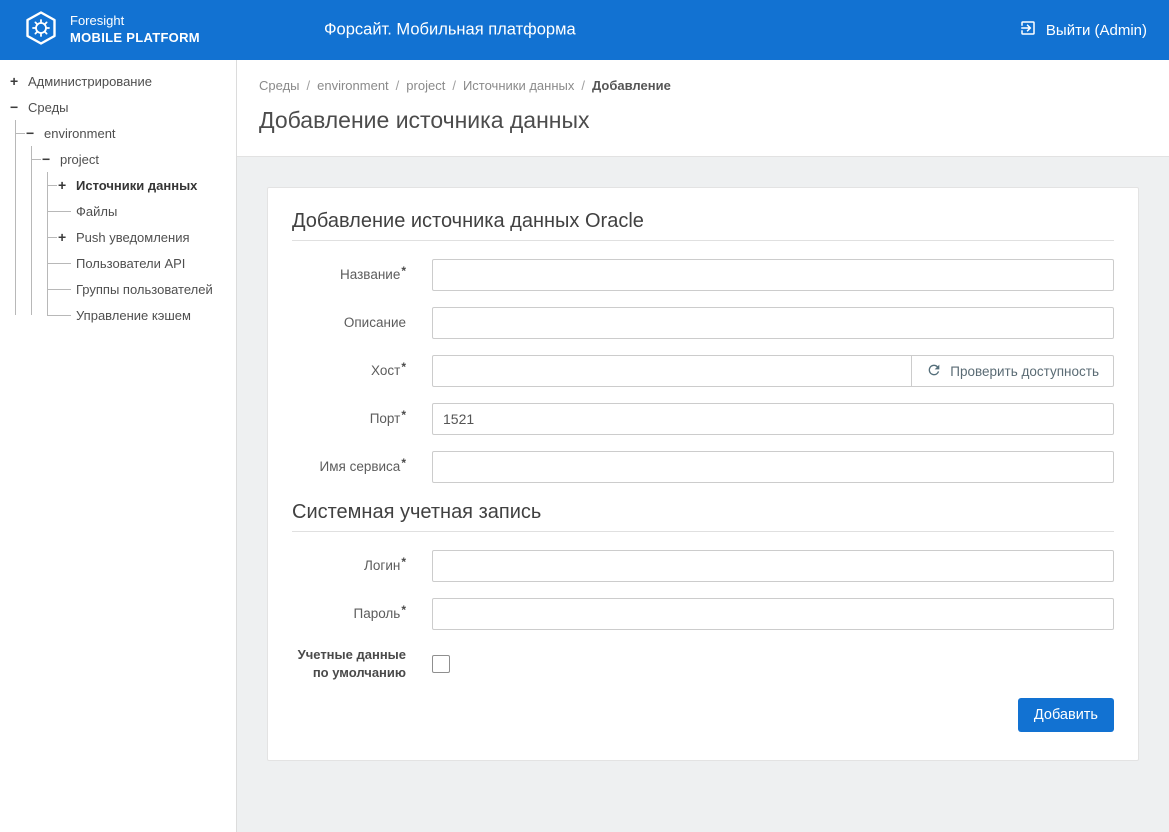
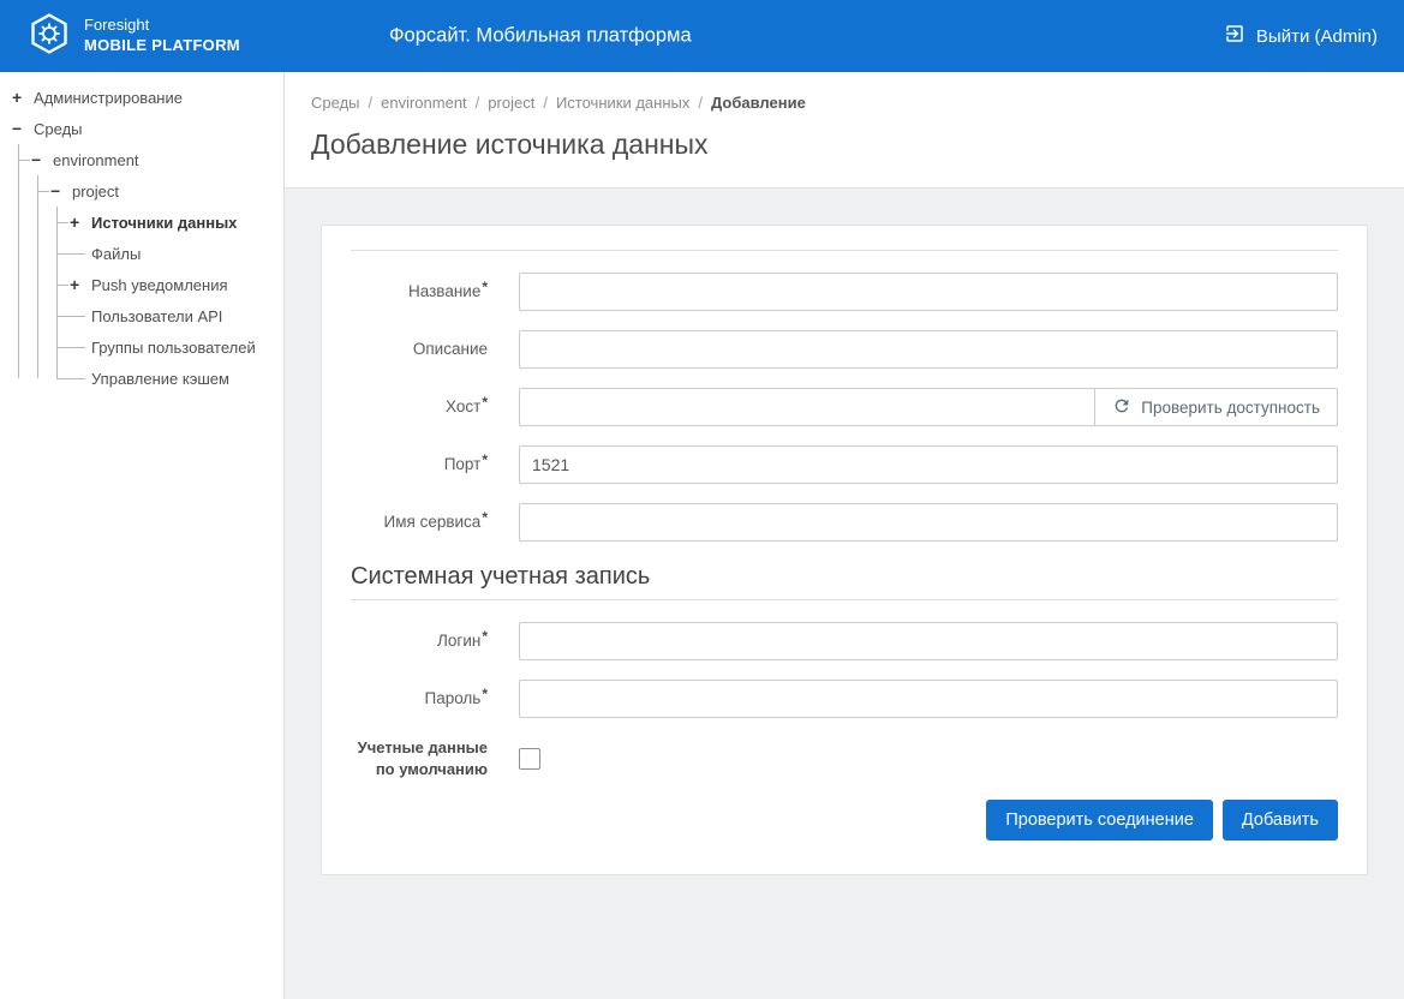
  Foresight
  MOBILE PLATFORM
  Форсайт. Мобильная платформа
  Выйти (Admin)
  +
  Администрирование
  −
  Среды
  −
  environment
  −
  project
  +
  Источники данных
  Файлы
  +
  Push уведомления
  Пользователи API
  Группы пользователей
  Управление кэшем
  Среды
  /
  environment
  /
  project
  /
  Источники данных
  /
  Добавление
  Добавление источника данных
- Добавление источника данных Oracle
  Название*
  Описание
  Хост*
  Проверить доступность
  Порт*
  1521
  Имя сервиса*
  Системная учетная запись
  Логин*
  Пароль*
  Учетные данные
  по умолчанию
+ Проверить соединение
  Добавить
